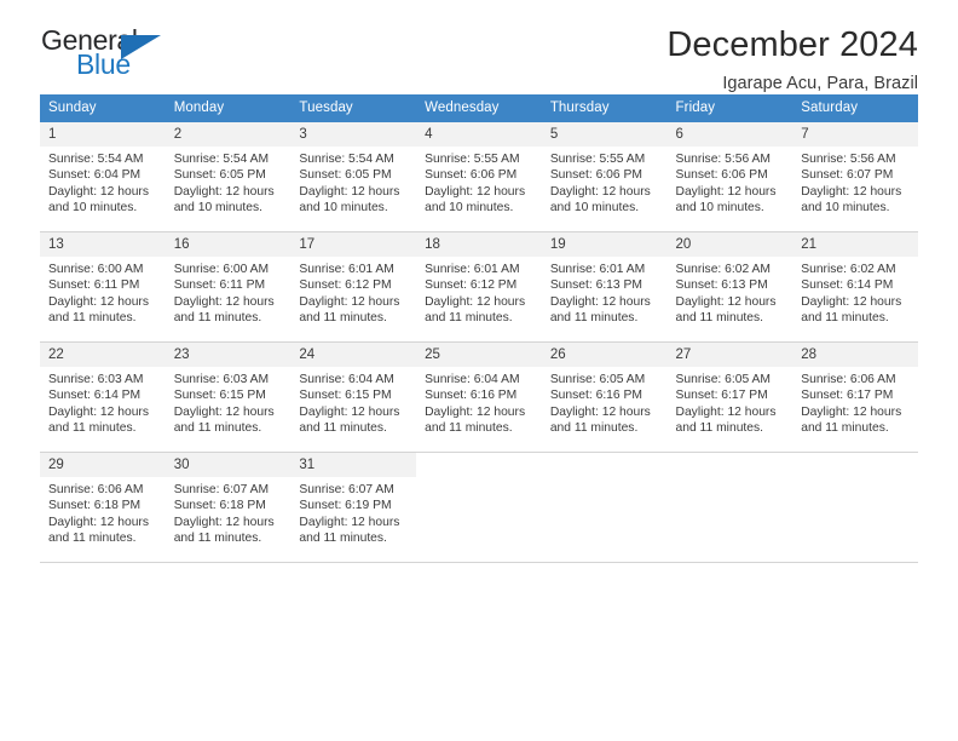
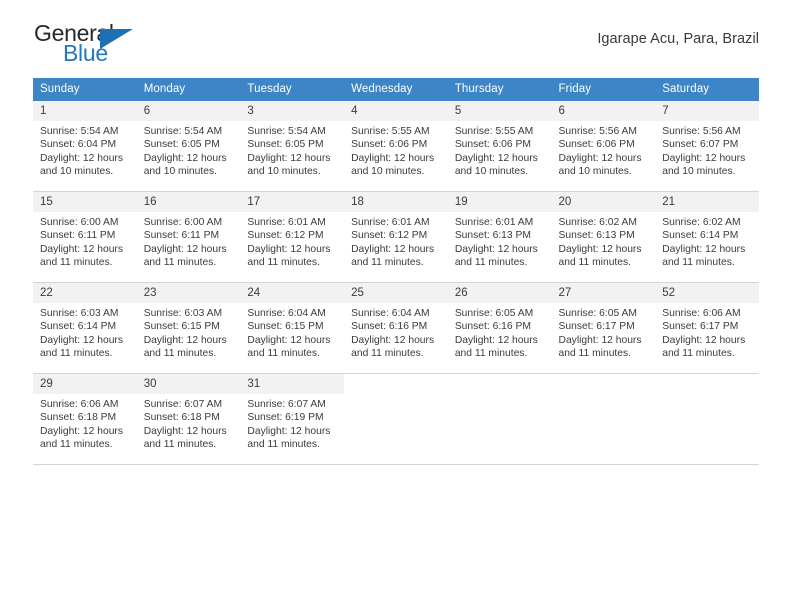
  General
  Blue
- December 2024
  Igarape Acu, Para, Brazil
  Sunday	Monday	Tuesday	Wednesday	Thursday	Friday	Saturday
- 1Sunrise: 5:54 AMSunset: 6:04 PMDaylight: 12 hours and 10 minutes.	2Sunrise: 5:54 AMSunset: 6:05 PMDaylight: 12 hours and 10 minutes.	3Sunrise: 5:54 AMSunset: 6:05 PMDaylight: 12 hours and 10 minutes.	4Sunrise: 5:55 AMSunset: 6:06 PMDaylight: 12 hours and 10 minutes.	5Sunrise: 5:55 AMSunset: 6:06 PMDaylight: 12 hours and 10 minutes.	6Sunrise: 5:56 AMSunset: 6:06 PMDaylight: 12 hours and 10 minutes.	7Sunrise: 5:56 AMSunset: 6:07 PMDaylight: 12 hours and 10 minutes.
+ 1Sunrise: 5:54 AMSunset: 6:04 PMDaylight: 12 hours and 10 minutes.	6Sunrise: 5:54 AMSunset: 6:05 PMDaylight: 12 hours and 10 minutes.	3Sunrise: 5:54 AMSunset: 6:05 PMDaylight: 12 hours and 10 minutes.	4Sunrise: 5:55 AMSunset: 6:06 PMDaylight: 12 hours and 10 minutes.	5Sunrise: 5:55 AMSunset: 6:06 PMDaylight: 12 hours and 10 minutes.	6Sunrise: 5:56 AMSunset: 6:06 PMDaylight: 12 hours and 10 minutes.	7Sunrise: 5:56 AMSunset: 6:07 PMDaylight: 12 hours and 10 minutes.
- 13Sunrise: 6:00 AMSunset: 6:11 PMDaylight: 12 hours and 11 minutes.	16Sunrise: 6:00 AMSunset: 6:11 PMDaylight: 12 hours and 11 minutes.	17Sunrise: 6:01 AMSunset: 6:12 PMDaylight: 12 hours and 11 minutes.	18Sunrise: 6:01 AMSunset: 6:12 PMDaylight: 12 hours and 11 minutes.	19Sunrise: 6:01 AMSunset: 6:13 PMDaylight: 12 hours and 11 minutes.	20Sunrise: 6:02 AMSunset: 6:13 PMDaylight: 12 hours and 11 minutes.	21Sunrise: 6:02 AMSunset: 6:14 PMDaylight: 12 hours and 11 minutes.
+ 15Sunrise: 6:00 AMSunset: 6:11 PMDaylight: 12 hours and 11 minutes.	16Sunrise: 6:00 AMSunset: 6:11 PMDaylight: 12 hours and 11 minutes.	17Sunrise: 6:01 AMSunset: 6:12 PMDaylight: 12 hours and 11 minutes.	18Sunrise: 6:01 AMSunset: 6:12 PMDaylight: 12 hours and 11 minutes.	19Sunrise: 6:01 AMSunset: 6:13 PMDaylight: 12 hours and 11 minutes.	20Sunrise: 6:02 AMSunset: 6:13 PMDaylight: 12 hours and 11 minutes.	21Sunrise: 6:02 AMSunset: 6:14 PMDaylight: 12 hours and 11 minutes.
- 22Sunrise: 6:03 AMSunset: 6:14 PMDaylight: 12 hours and 11 minutes.	23Sunrise: 6:03 AMSunset: 6:15 PMDaylight: 12 hours and 11 minutes.	24Sunrise: 6:04 AMSunset: 6:15 PMDaylight: 12 hours and 11 minutes.	25Sunrise: 6:04 AMSunset: 6:16 PMDaylight: 12 hours and 11 minutes.	26Sunrise: 6:05 AMSunset: 6:16 PMDaylight: 12 hours and 11 minutes.	27Sunrise: 6:05 AMSunset: 6:17 PMDaylight: 12 hours and 11 minutes.	28Sunrise: 6:06 AMSunset: 6:17 PMDaylight: 12 hours and 11 minutes.
+ 22Sunrise: 6:03 AMSunset: 6:14 PMDaylight: 12 hours and 11 minutes.	23Sunrise: 6:03 AMSunset: 6:15 PMDaylight: 12 hours and 11 minutes.	24Sunrise: 6:04 AMSunset: 6:15 PMDaylight: 12 hours and 11 minutes.	25Sunrise: 6:04 AMSunset: 6:16 PMDaylight: 12 hours and 11 minutes.	26Sunrise: 6:05 AMSunset: 6:16 PMDaylight: 12 hours and 11 minutes.	27Sunrise: 6:05 AMSunset: 6:17 PMDaylight: 12 hours and 11 minutes.	52Sunrise: 6:06 AMSunset: 6:17 PMDaylight: 12 hours and 11 minutes.
  29Sunrise: 6:06 AMSunset: 6:18 PMDaylight: 12 hours and 11 minutes.	30Sunrise: 6:07 AMSunset: 6:18 PMDaylight: 12 hours and 11 minutes.	31Sunrise: 6:07 AMSunset: 6:19 PMDaylight: 12 hours and 11 minutes.
